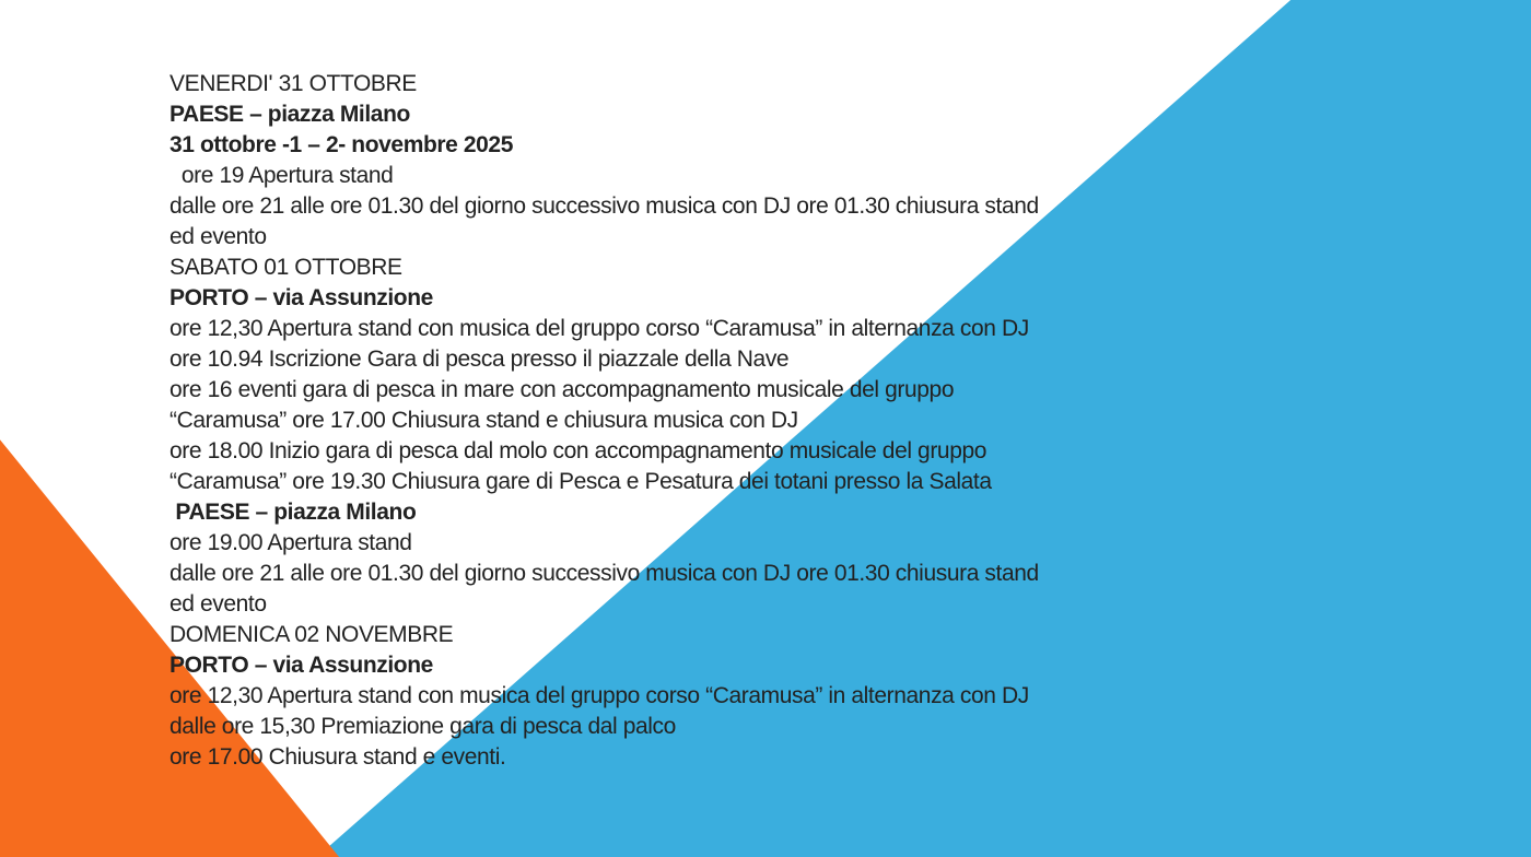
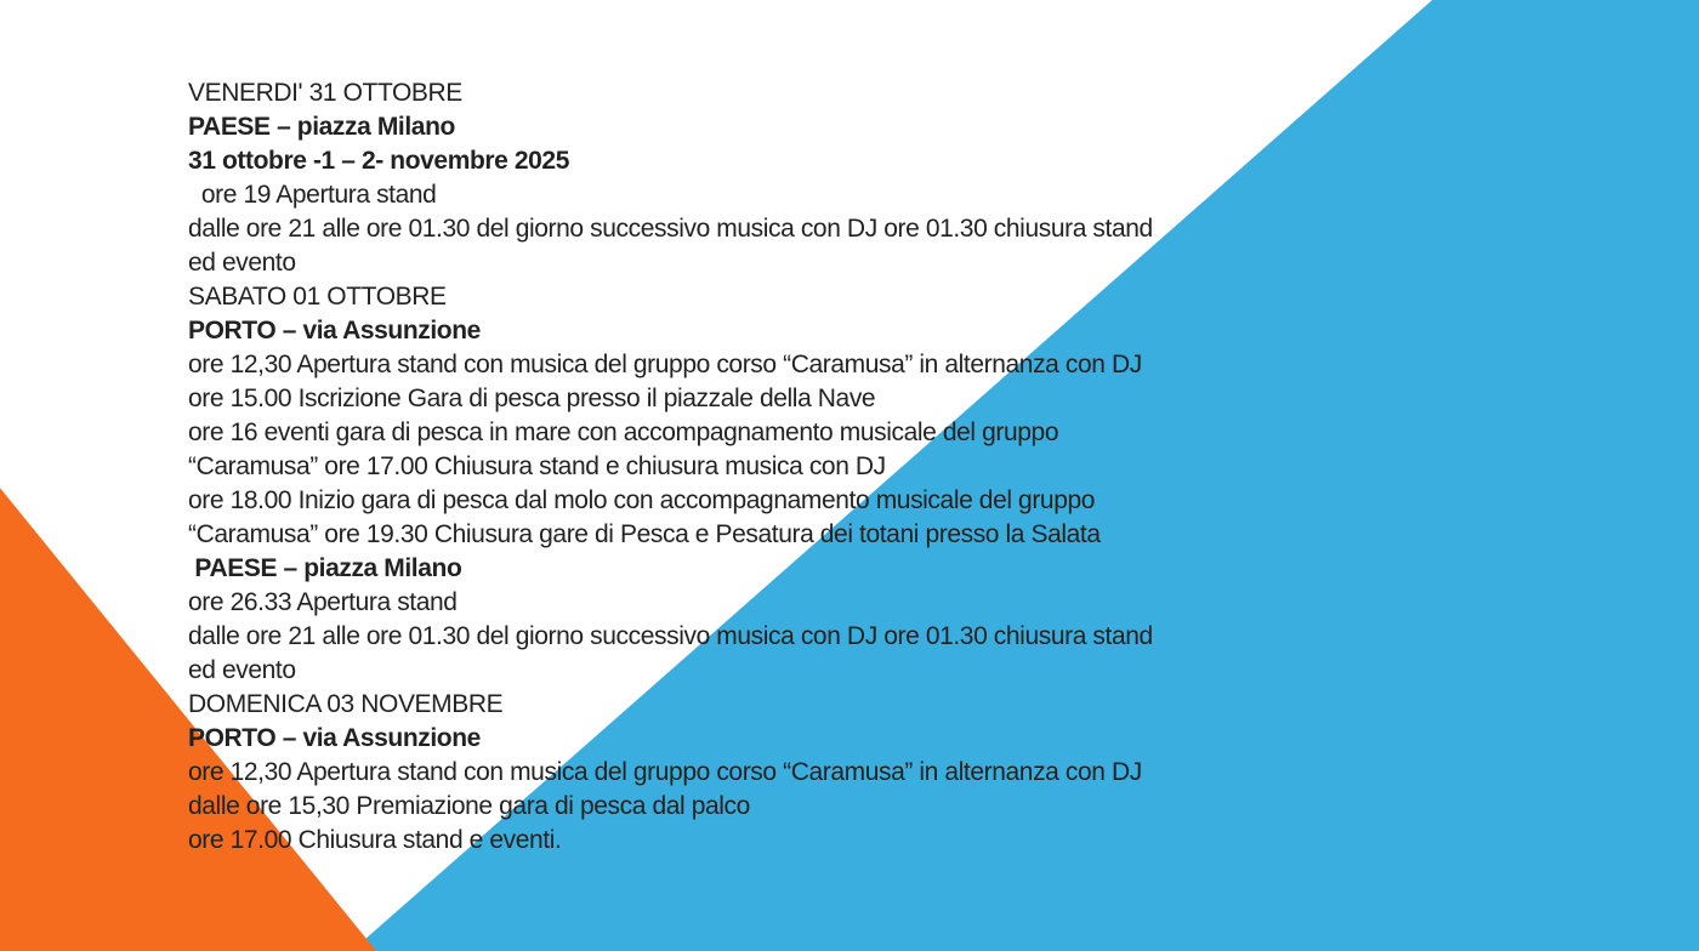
  VENERDI' 31 OTTOBRE
  PAESE – piazza Milano
  31 ottobre -1 – 2- novembre 2025
  ore 19 Apertura stand
  dalle ore 21 alle ore 01.30 del giorno successivo musica con DJ ore 01.30 chiusura stand
  ed evento
  SABATO 01 OTTOBRE
  PORTO – via Assunzione
  ore 12,30 Apertura stand con musica del gruppo corso “Caramusa” in alternanza con DJ
- ore 10.94 Iscrizione Gara di pesca presso il piazzale della Nave
+ ore 15.00 Iscrizione Gara di pesca presso il piazzale della Nave
  ore 16 eventi gara di pesca in mare con accompagnamento musicale del gruppo
  “Caramusa” ore 17.00 Chiusura stand e chiusura musica con DJ
  ore 18.00 Inizio gara di pesca dal molo con accompagnamento musicale del gruppo
  “Caramusa” ore 19.30 Chiusura gare di Pesca e Pesatura dei totani presso la Salata
  PAESE – piazza Milano
- ore 19.00 Apertura stand
+ ore 26.33 Apertura stand
  dalle ore 21 alle ore 01.30 del giorno successivo musica con DJ ore 01.30 chiusura stand
  ed evento
- DOMENICA 02 NOVEMBRE
+ DOMENICA 03 NOVEMBRE
  PORTO – via Assunzione
  ore 12,30 Apertura stand con musica del gruppo corso “Caramusa” in alternanza con DJ
  dalle ore 15,30 Premiazione gara di pesca dal palco
  ore 17.00 Chiusura stand e eventi.
